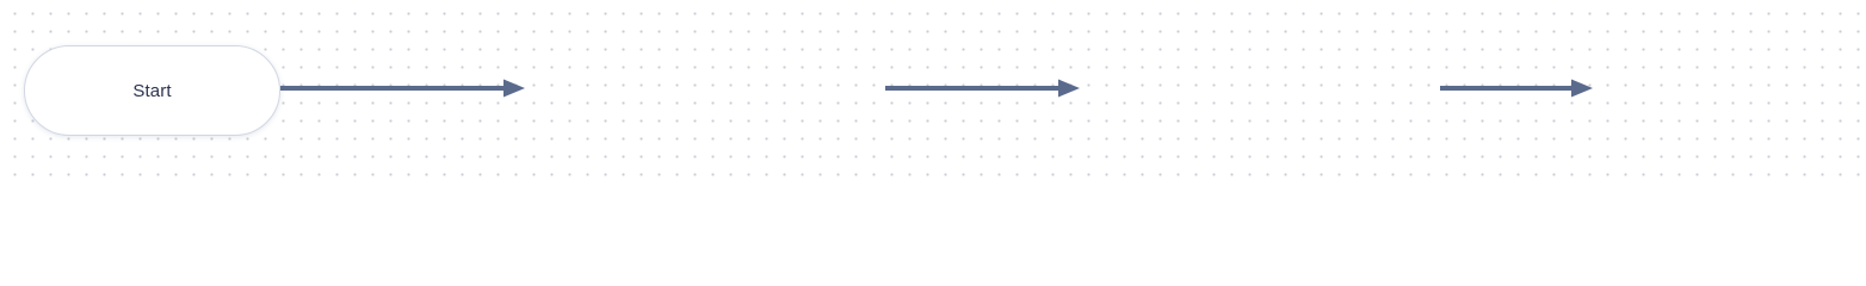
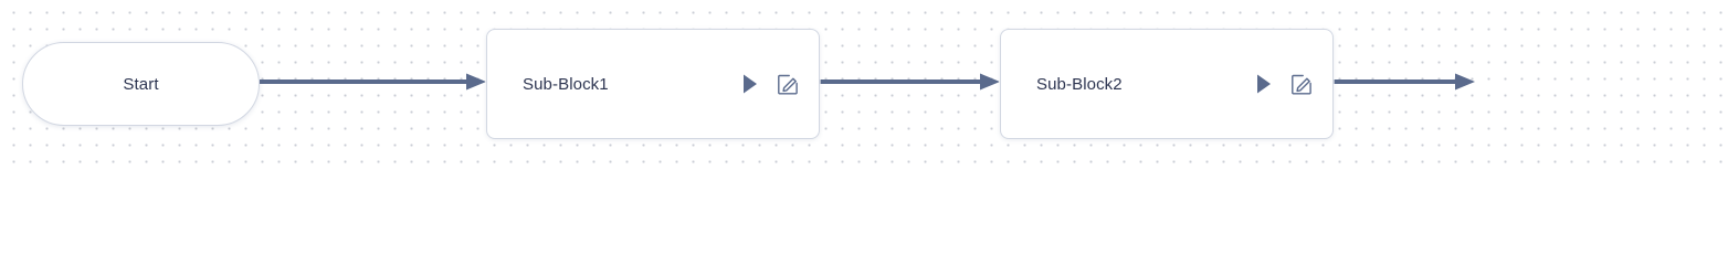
  Start
+ Sub-Block1
+ Sub-Block2
